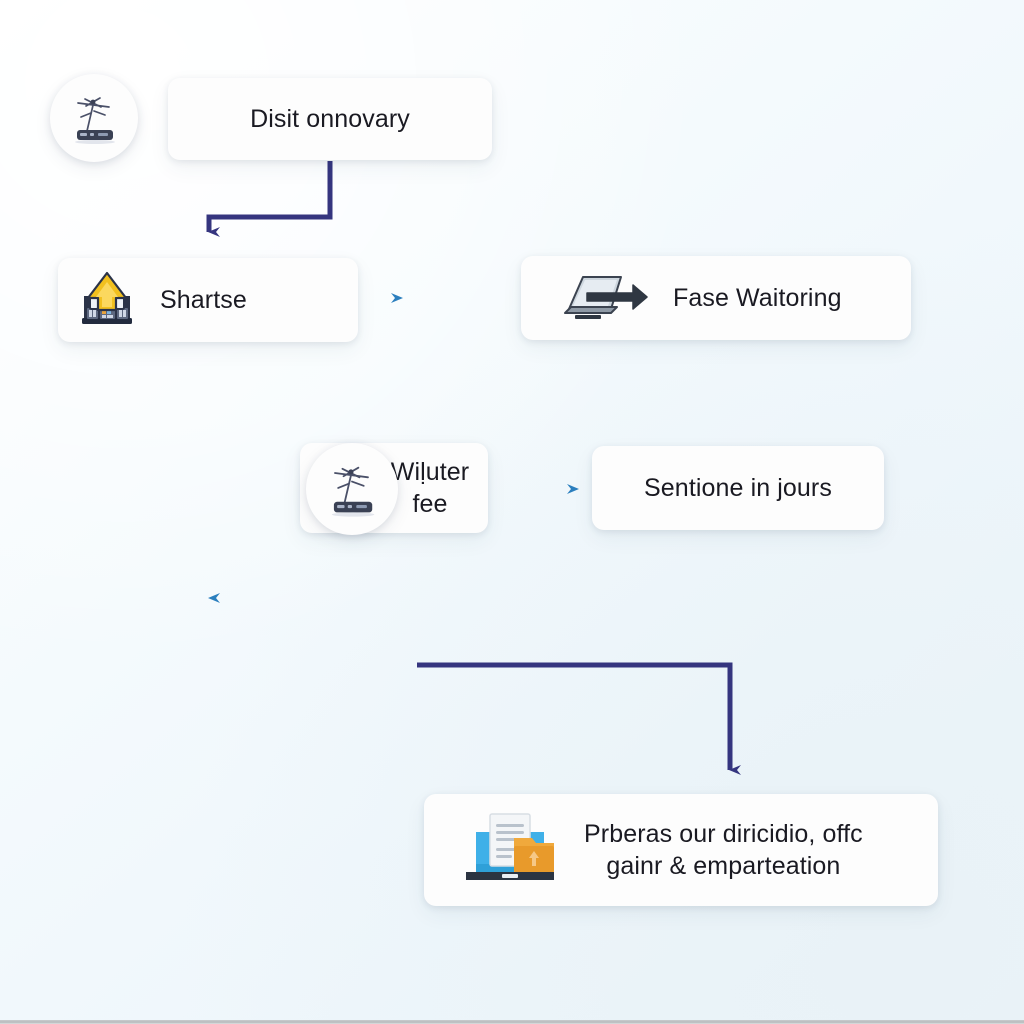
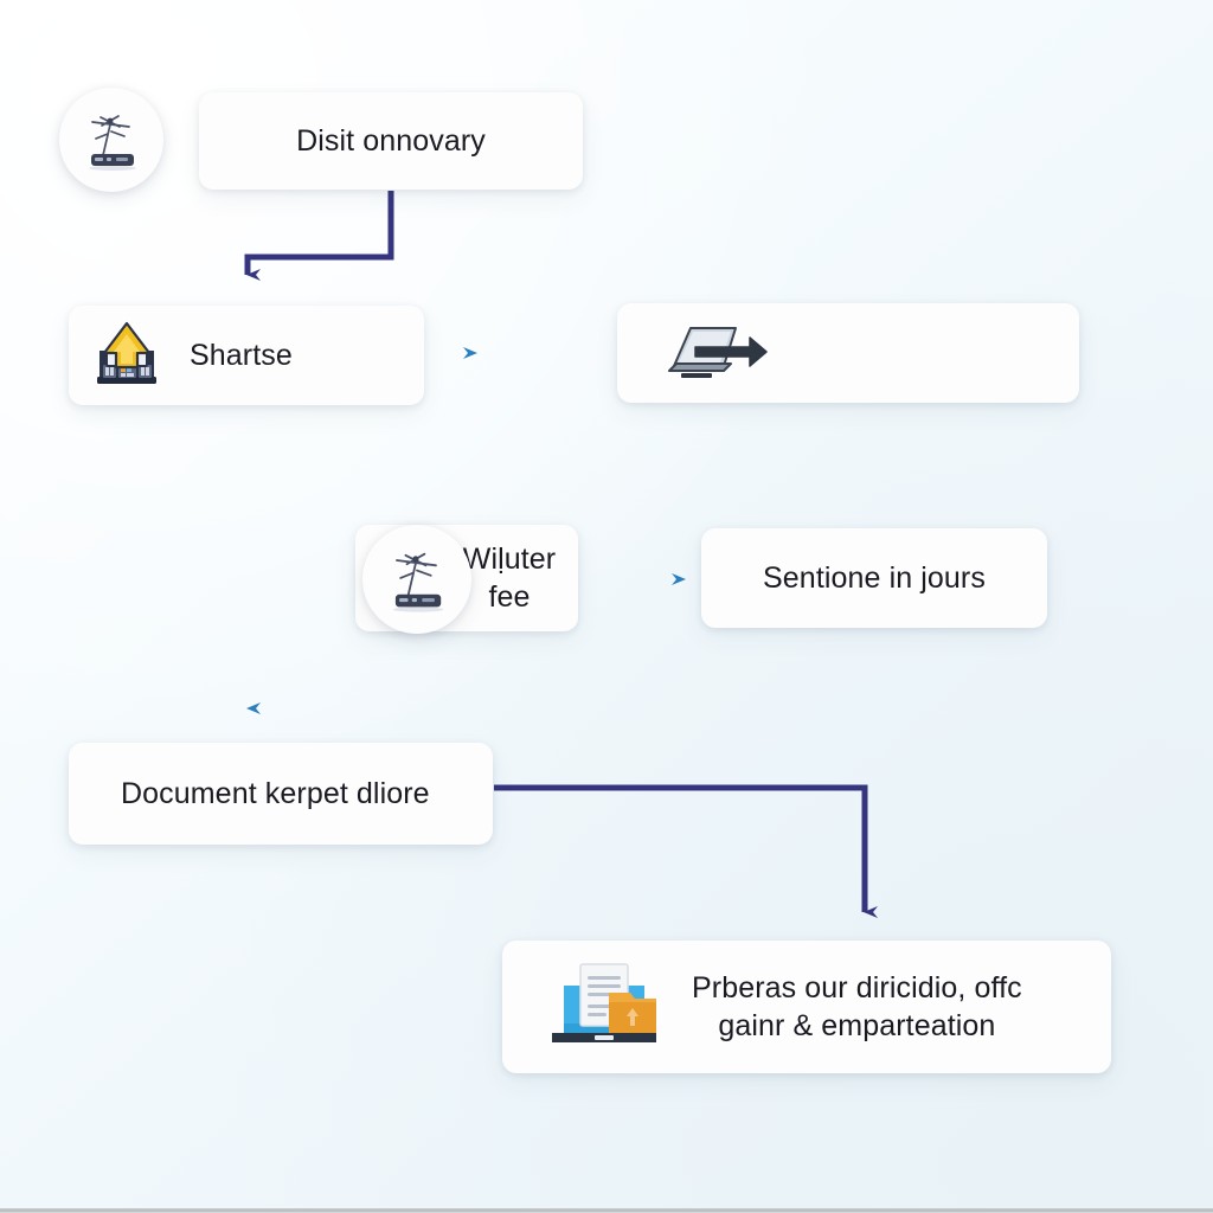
  Disit onnovary
  Shartse
- Fase Waitoring
  Wiḷuter
  fee
  Sentione in jours
+ Document kerpet dliore
  Prberas our diricidio, offc
  gainr & emparteation
